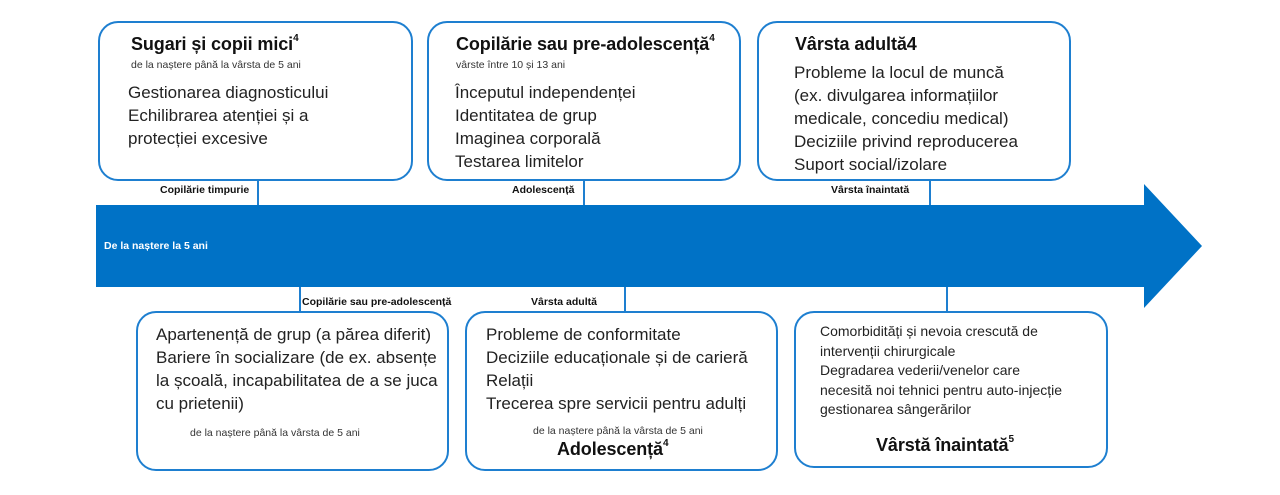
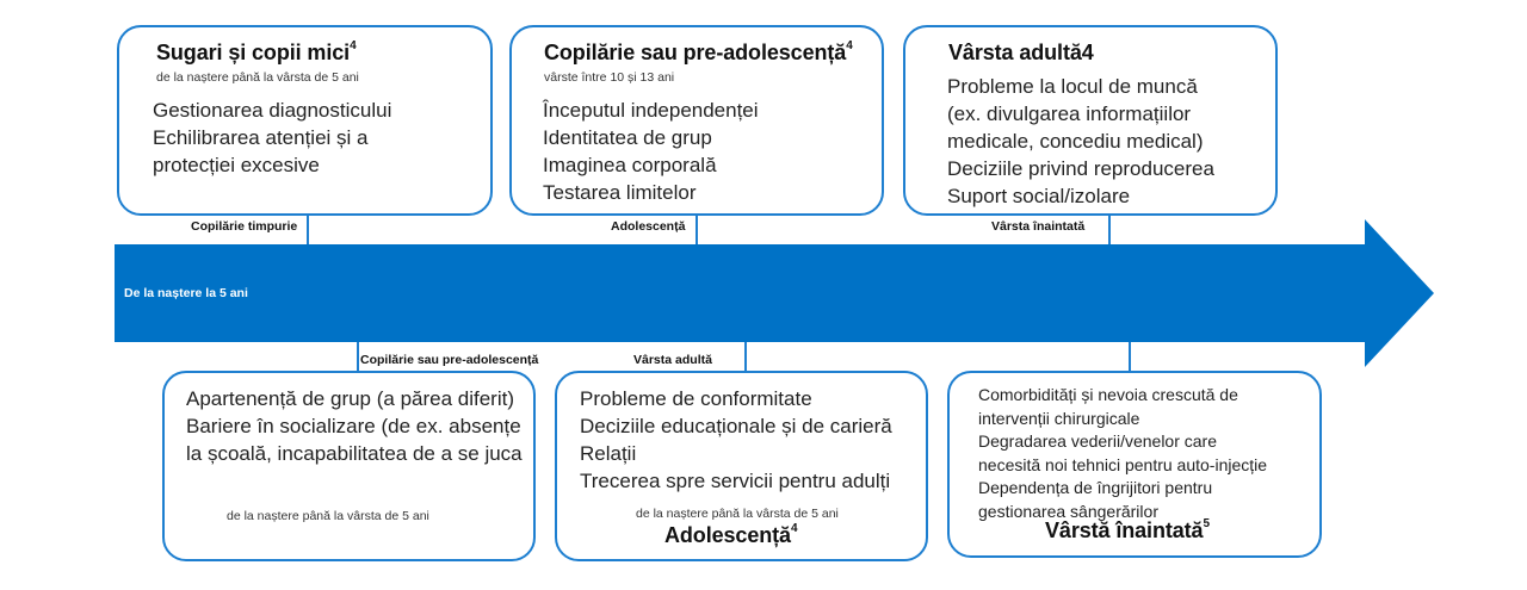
  De la naștere la 5 ani
  Copilărie timpurie
  Adolescență
  Vârsta înaintată
  Sugari și copii mici4
  de la naștere până la vârsta de 5 ani
  Gestionarea diagnosticului
  Echilibrarea atenției și a
  protecției excesive
  Copilărie sau pre-adolescență4
  vârste între 10 și 13 ani
  Începutul independenței
  Identitatea de grup
  Imaginea corporală
  Testarea limitelor
  Vârsta adultă4
  Probleme la locul de muncă
  (ex. divulgarea informațiilor
  medicale, concediu medical)
  Deciziile privind reproducerea
  Suport social/izolare
  Copilărie sau pre-adolescență
  Vârsta adultă
  Apartenență de grup (a părea diferit)
  Bariere în socializare (de ex. absențe
  la școală, incapabilitatea de a se juca
- cu prietenii)
  de la naștere până la vârsta de 5 ani
  Probleme de conformitate
  Deciziile educaționale și de carieră
  Relații
  Trecerea spre servicii pentru adulți
  de la naștere până la vârsta de 5 ani
  Adolescență4
  Comorbidități și nevoia crescută de
  intervenții chirurgicale
  Degradarea vederii/venelor care
  necesită noi tehnici pentru auto-injecție
+ Dependența de îngrijitori pentru
  gestionarea sângerărilor
  Vârstă înaintată5
